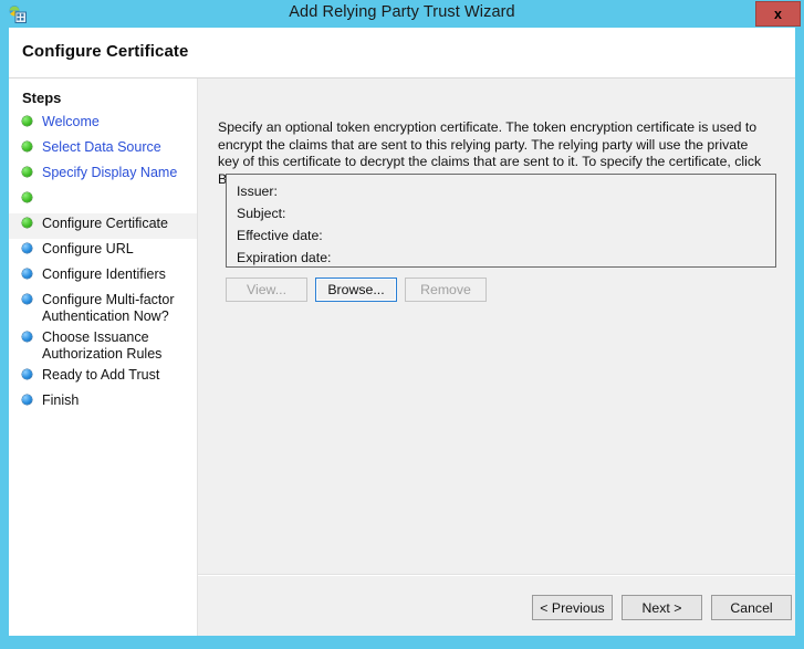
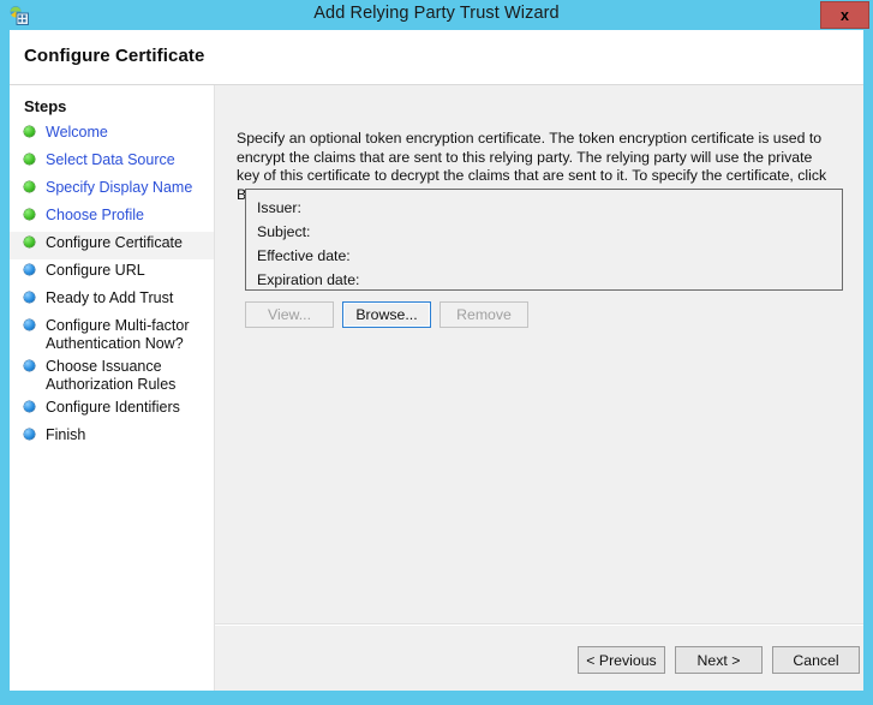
  Add Relying Party Trust Wizard
  x
  Configure Certificate
  Steps
  Welcome
  Select Data Source
  Specify Display Name
+ Choose Profile
  Configure Certificate
  Configure URL
- Configure Identifiers
+ Ready to Add Trust
  Configure Multi-factor
  Authentication Now?
  Choose Issuance
  Authorization Rules
- Ready to Add Trust
+ Configure Identifiers
  Finish
  Specify an optional token encryption certificate. The token encryption certificate is used to encrypt the claims that are sent to this relying party. The relying party will use the private key of this certificate to decrypt the claims that are sent to it. To specify the certificate, click B
  Issuer:
  Subject:
  Effective date:
  Expiration date:
  View...
  Browse...
  Remove
  < Previous
  Next >
  Cancel
